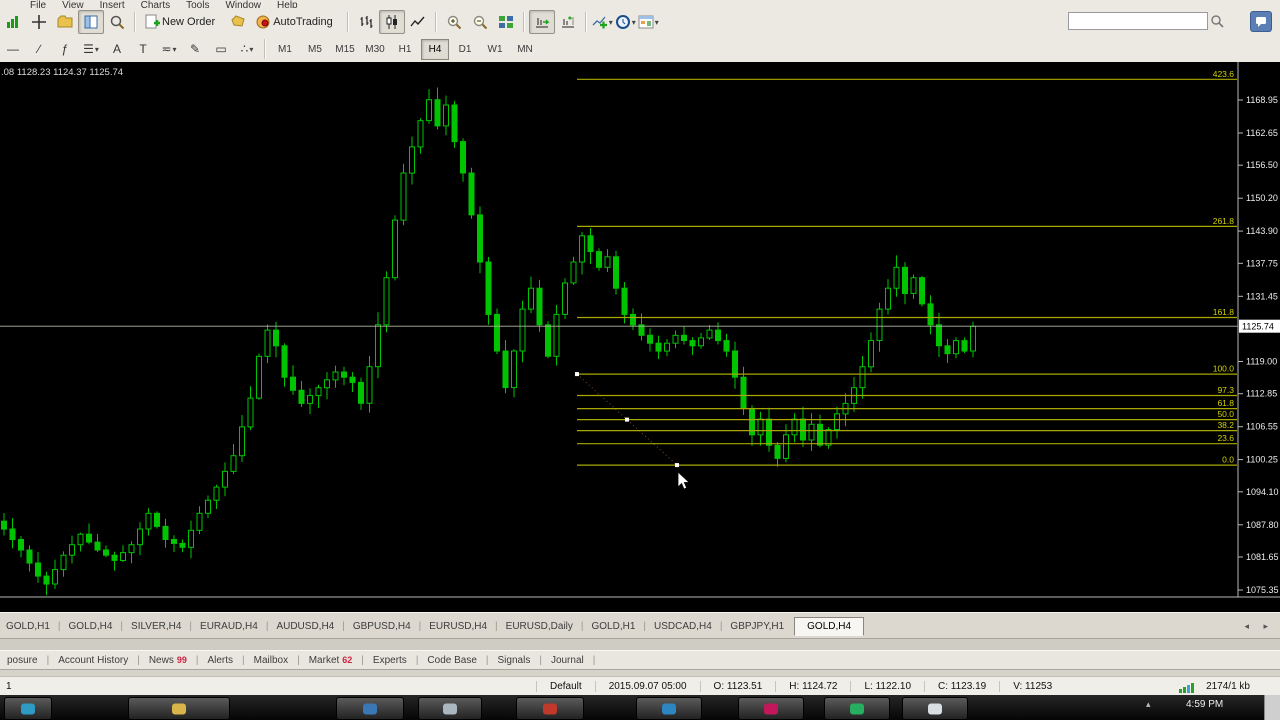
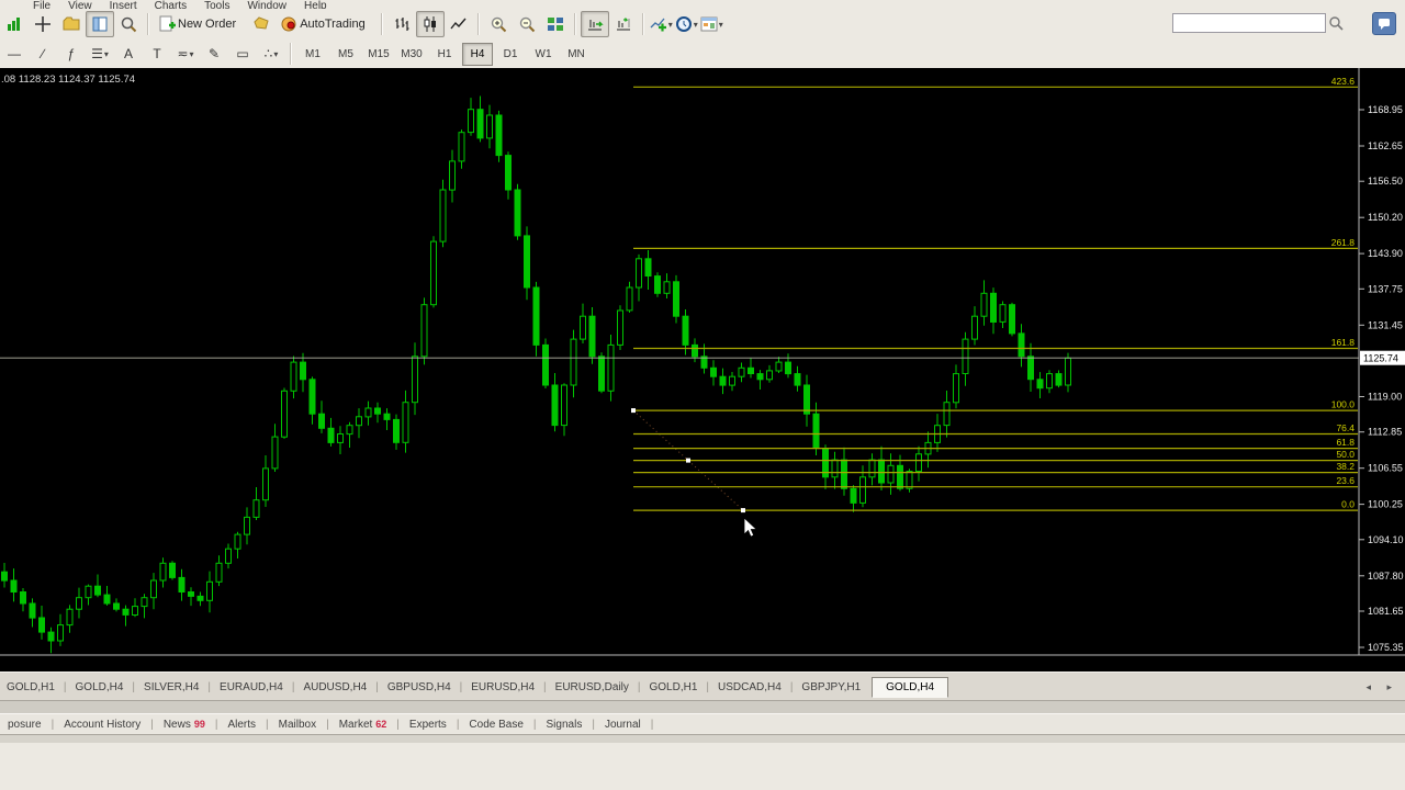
  File View Insert Charts Tools Window Help
  New Order
  AutoTrading
  ▾
  ▾
  ▾
  —
  ∕
  ƒ
  ☰
  ▾
  A
  T
  ≂
  ▾
  ✎
  ▭
  ∴
  ▾
  M1
  M5
  M15
  M30
  H1
  H4
  D1
  W1
  MN
  423.6
  261.8
  161.8
  100.0
- 97.3
+ 76.4
  61.8
  50.0
  38.2
  23.6
  0.0
  1168.95
  1162.65
  1156.50
  1150.20
  1143.90
  1137.75
  1131.45
  1119.00
  1112.85
  1106.55
  1100.25
  1094.10
  1087.80
  1081.65
  1075.35
  1125.74
  .08 1128.23 1124.37 1125.74
  GOLD,H1
  |
  GOLD,H4
  |
  SILVER,H4
  |
  EURAUD,H4
  |
  AUDUSD,H4
  |
  GBPUSD,H4
  |
  EURUSD,H4
  |
  EURUSD,Daily
  |
  GOLD,H1
  |
  USDCAD,H4
  |
  GBPJPY,H1
  GOLD,H4
  ◂ ▸
  posure
  |
  Account History
  |
  News 99
  |
  Alerts
  |
  Mailbox
  |
  Market 62
  |
  Experts
  |
  Code Base
  |
  Signals
  |
  Journal
  |
- 1
- Default
- 2015.09.07 05:00
- O: 1123.51
- H: 1124.72
- L: 1122.10
- C: 1123.19
- V: 11253
- 2174/1 kb
- ▴
- 4:59 PM
